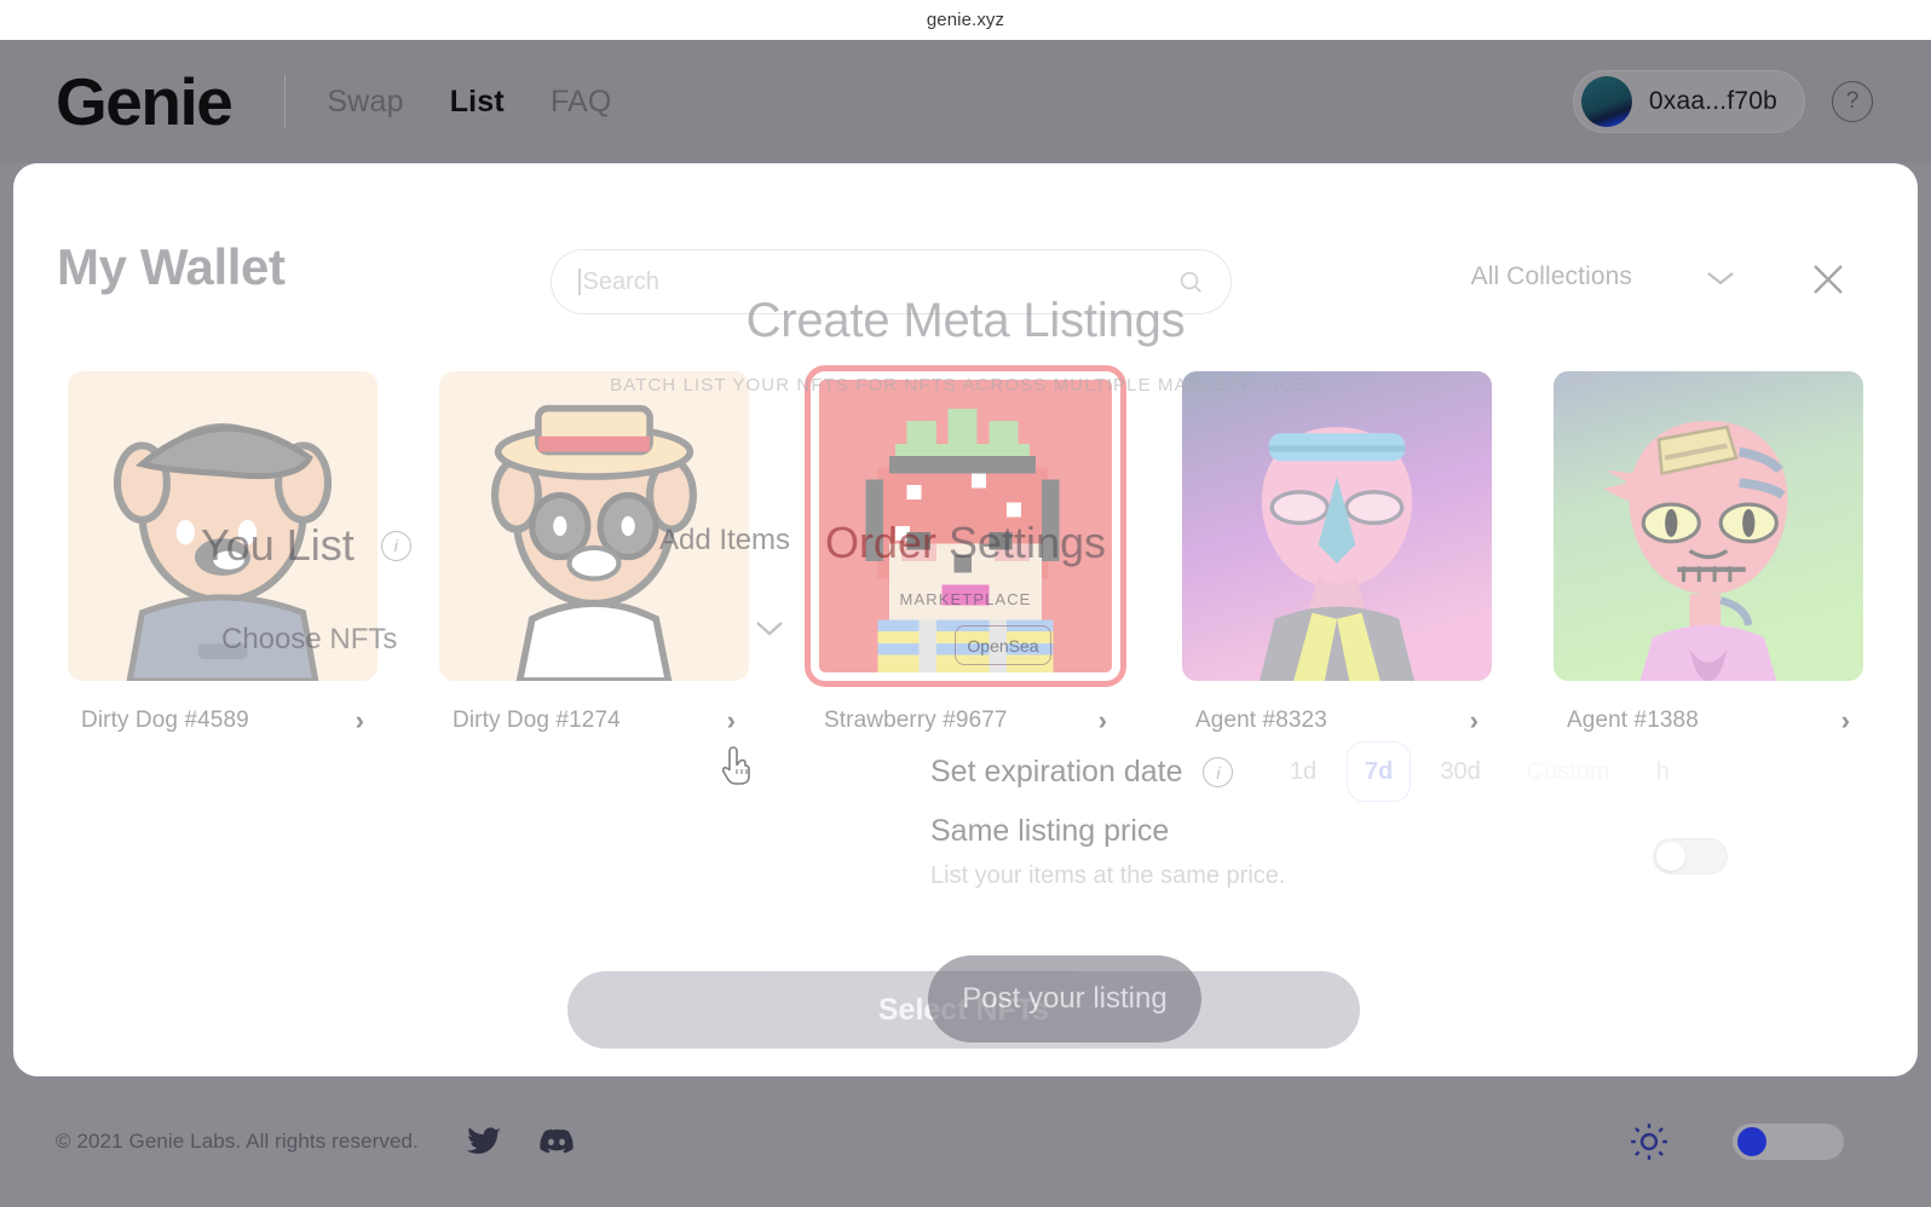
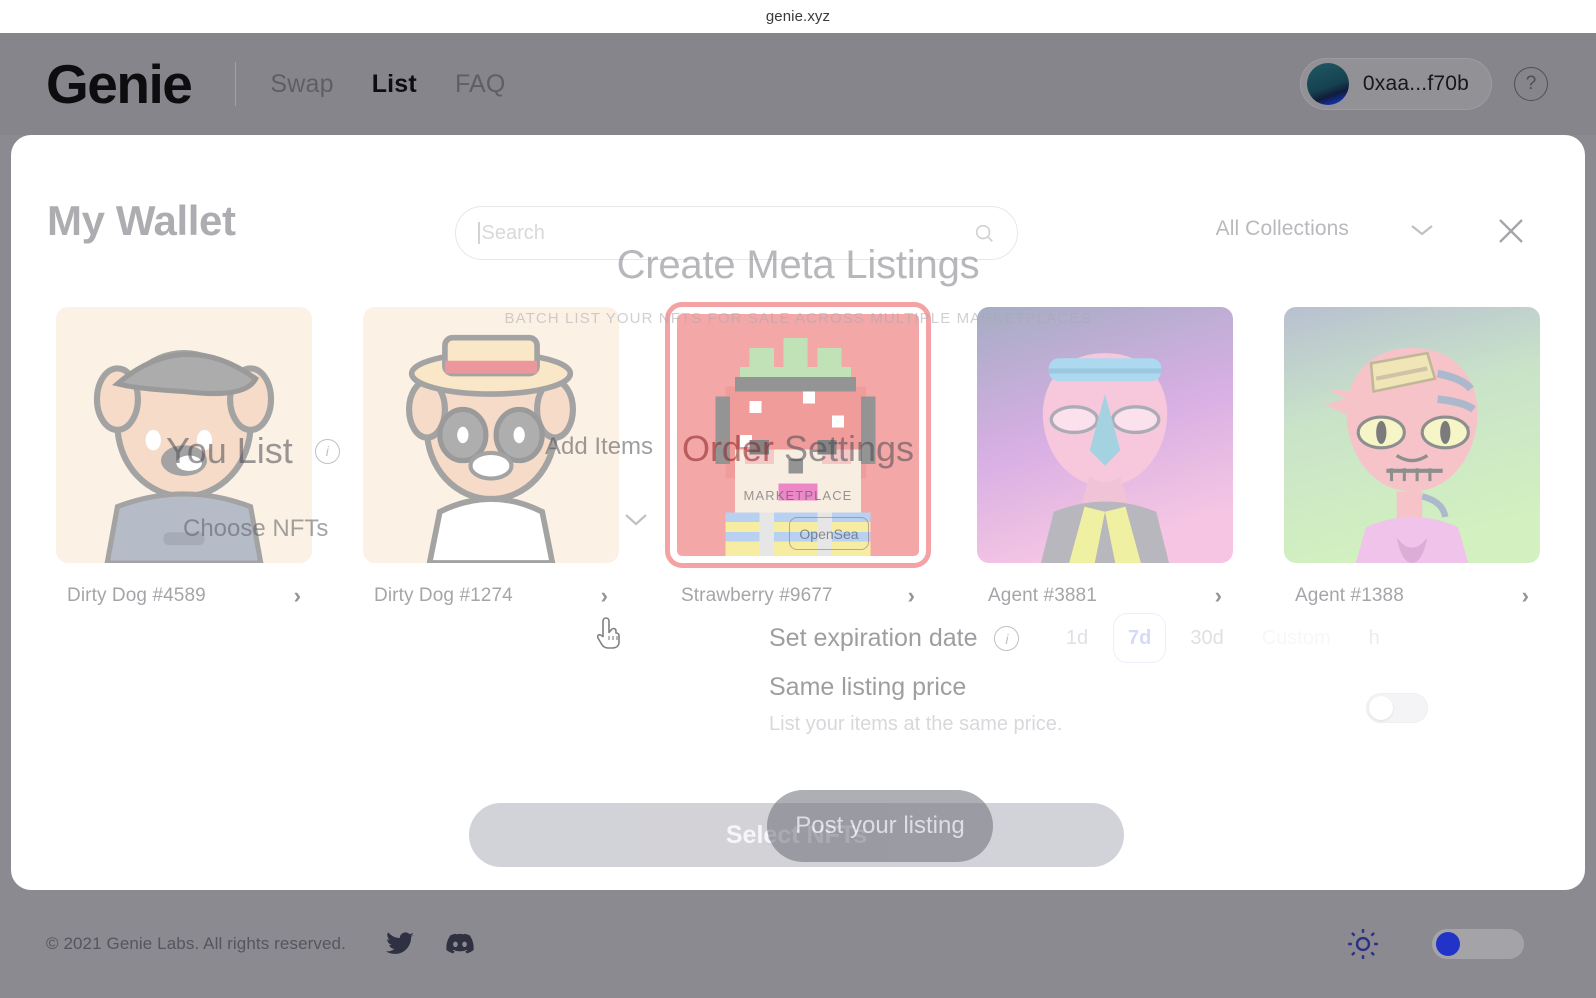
  genie.xyz
  Genie
  Swap
  List
  FAQ
  0xaa...f70b
  ?
  My Wallet
  Search
  All Collections
  Dirty Dog #4589
  ›
  Dirty Dog #1274
  ›
  Strawberry #9677
  ›
- Agent #8323
+ Agent #3881
  ›
  Agent #1388
  ›
  Select NFTs
  Create Meta Listings
- BATCH LIST YOUR NFTS FOR NFTS ACROSS MULTIPLE MARKETPLACES
+ BATCH LIST YOUR NFTS FOR SALE ACROSS MULTIPLE MARKETPLACES
  You List
  i
  Choose NFTs
  Add Items
  Order Settings
  MARKETPLACE
  OpenSea
  Set expiration date
  i
  1d
  7d
  30d
  Same listing price
  List your items at the same price.
  Post your listing
  © 2021 Genie Labs. All rights reserved.
